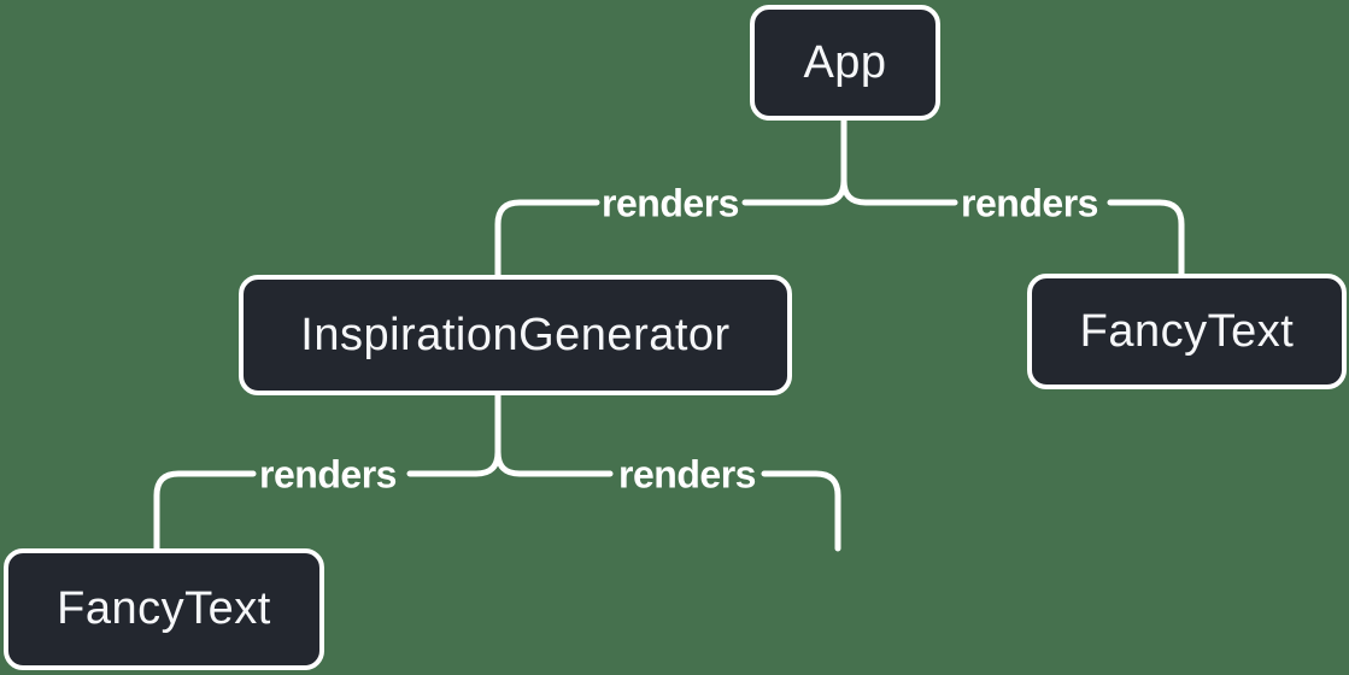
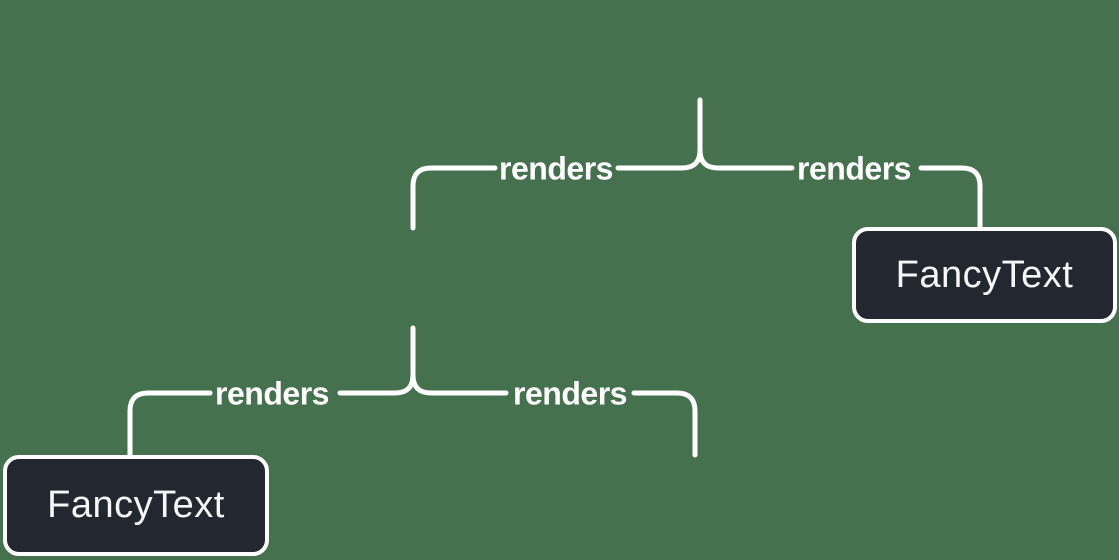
- App
- InspirationGenerator
  FancyText
  FancyText
  renders
  renders
  renders
  renders
